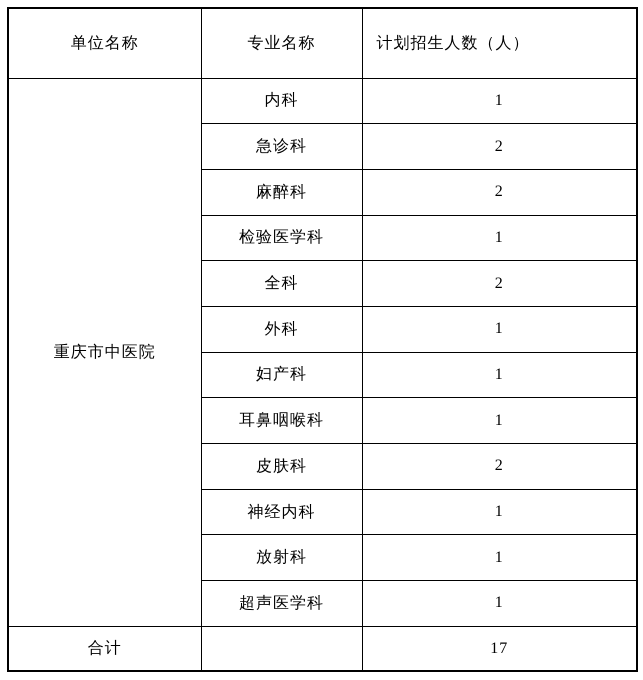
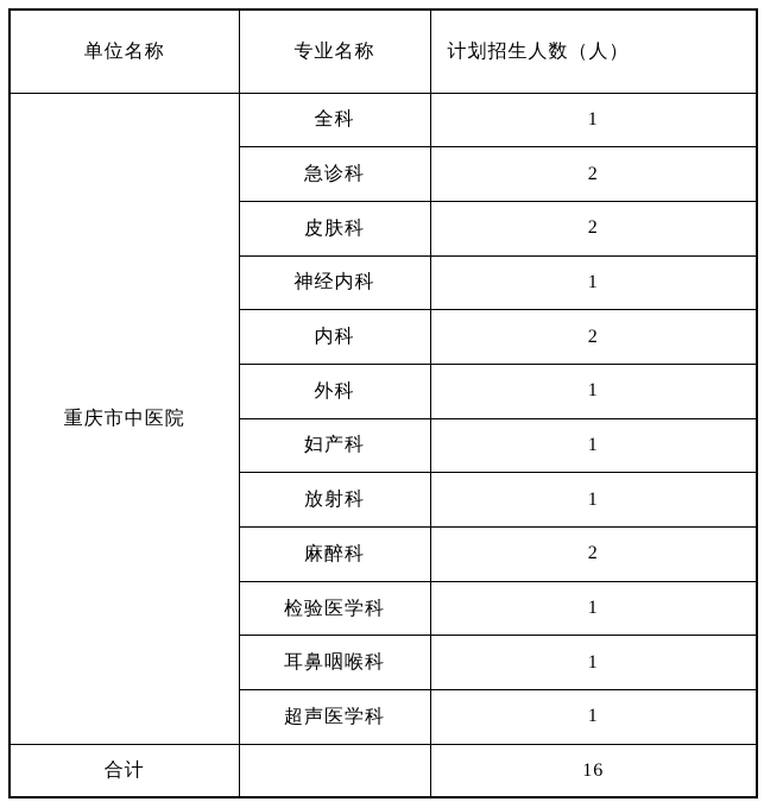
  单位名称	专业名称	计划招生人数（人）
- 重庆市中医院	内科	1
+ 重庆市中医院	全科	1
  急诊科	2
- 麻醉科	2
+ 皮肤科	2
- 检验医学科	1
+ 神经内科	1
- 全科	2
+ 内科	2
  外科	1
  妇产科	1
- 耳鼻咽喉科	1
+ 放射科	1
- 皮肤科	2
+ 麻醉科	2
- 神经内科	1
+ 检验医学科	1
- 放射科	1
+ 耳鼻咽喉科	1
  超声医学科	1
- 合计		17
+ 合计		16
